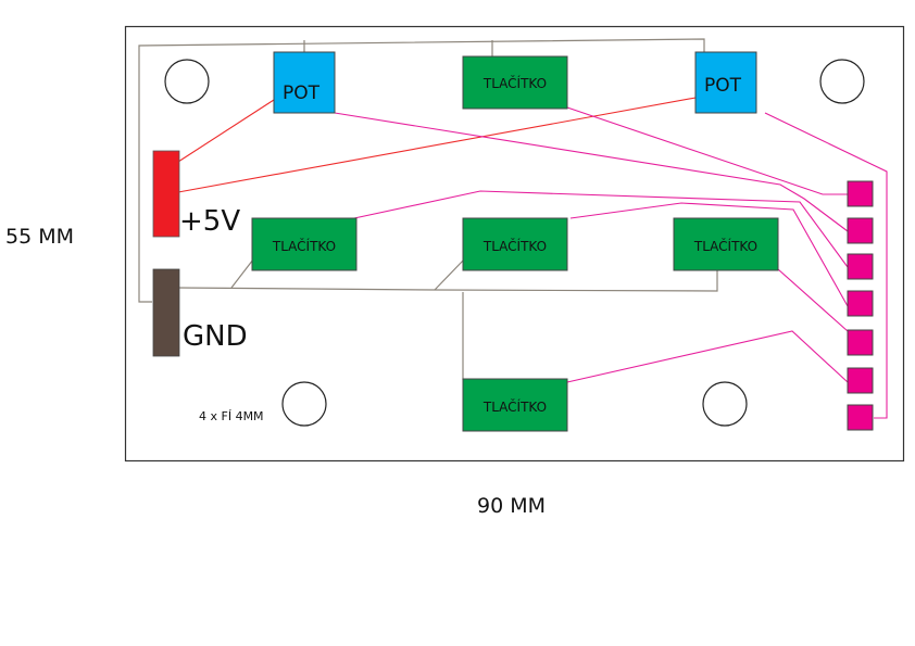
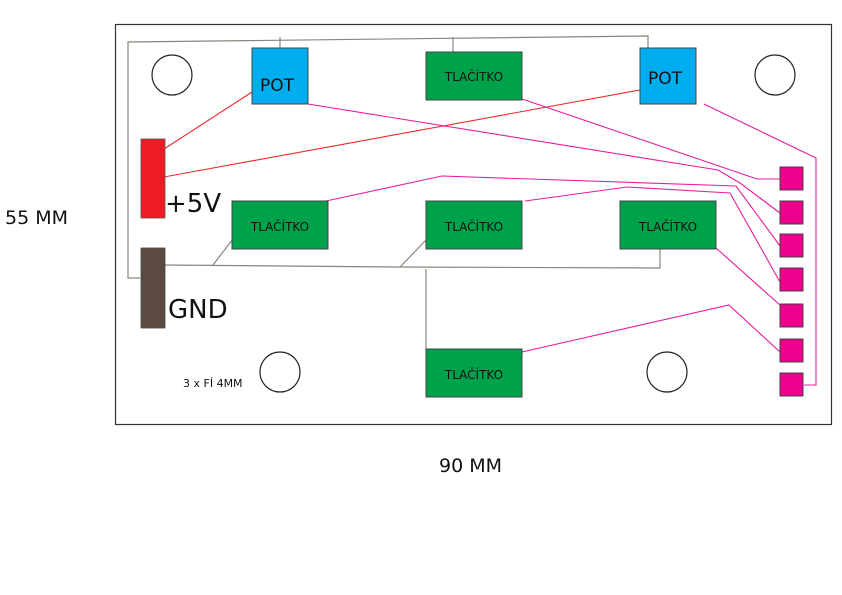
  POT
  POT
  TLAČÍTKO
  TLAČÍTKO
  TLAČÍTKO
  TLAČÍTKO
  TLAČÍTKO
  +5V
  GND
- 4 x FÍ 4MM
+ 3 x FÍ 4MM
  55 MM
  90 MM
